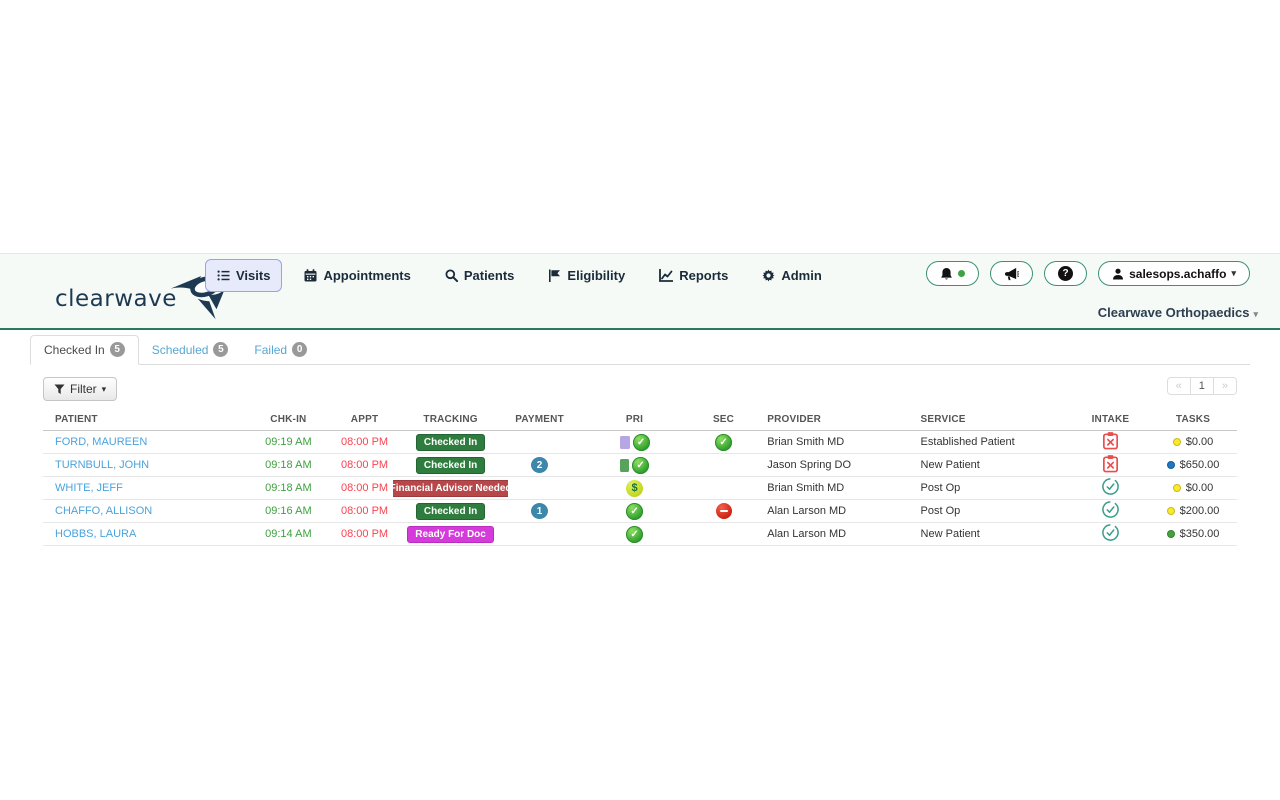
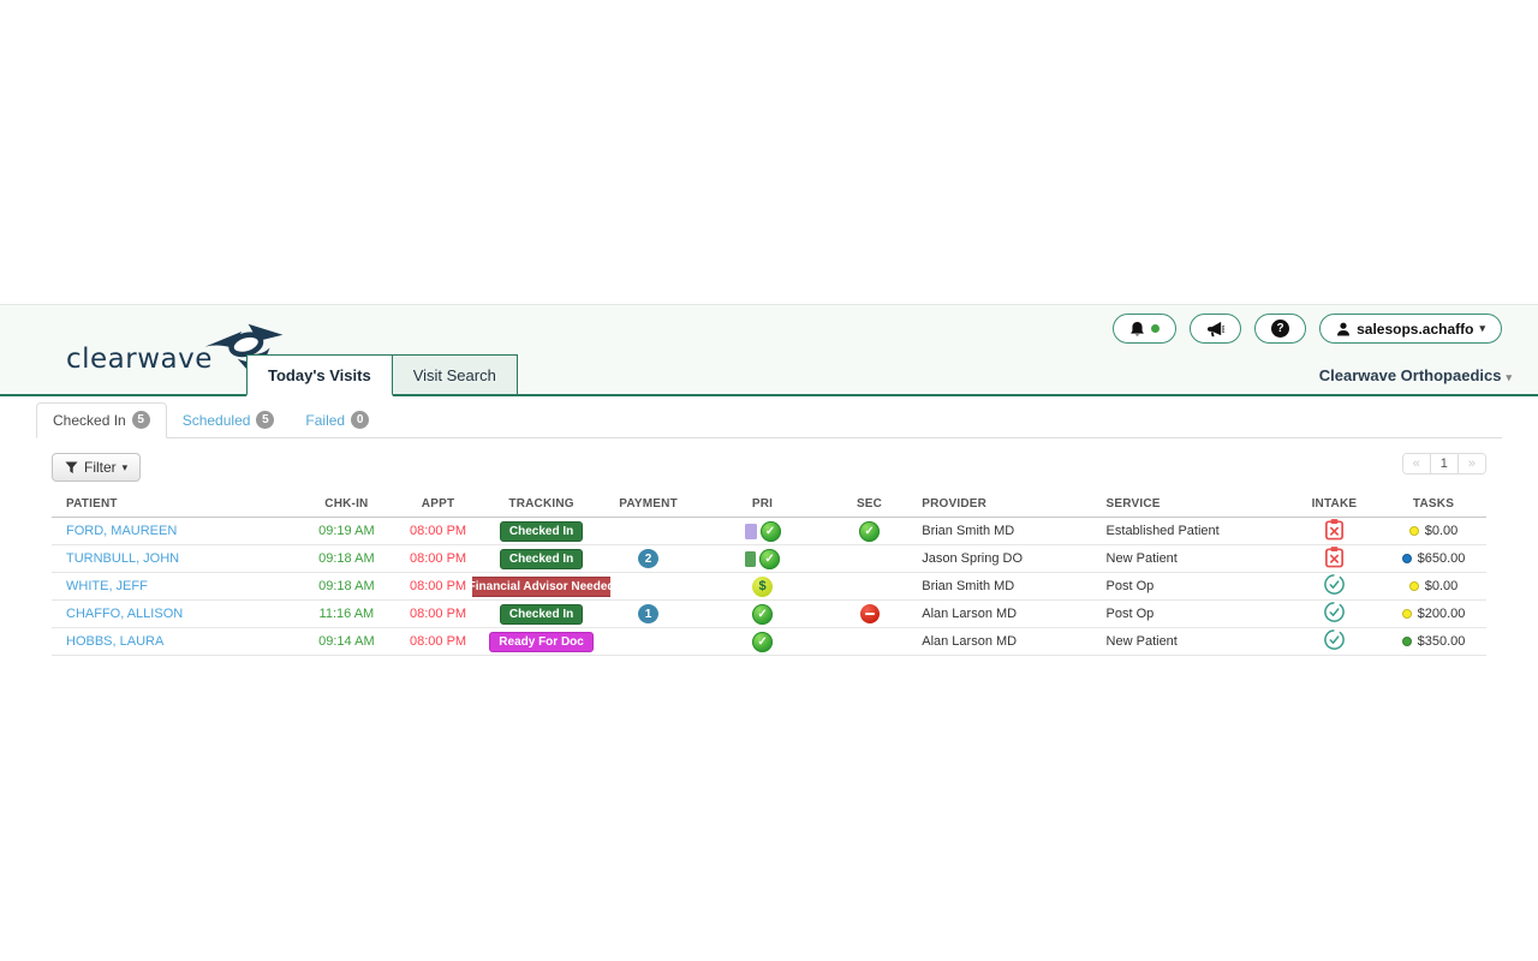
  clearwave
- Visits
- Appointments
- Patients
- Eligibility
- Reports
- Admin
  ?
  salesops.achaffo
  ▾
+ Today's Visits
+ Visit Search
  Clearwave Orthopaedics ▾
  Checked In
  5
  Scheduled
  5
  Failed
  0
  Filter
  ▾
  «
  1
  »
  PATIENT
  CHK-IN
  APPT
  TRACKING
  PAYMENT
  PRI
  SEC
  PROVIDER
  SERVICE
  INTAKE
  TASKS
  FORD, MAUREEN
  09:19 AM
  08:00 PM
  Checked In
  ✓
  ✓
  Brian Smith MD
  Established Patient
  $0.00
  TURNBULL, JOHN
  09:18 AM
  08:00 PM
  Checked In
  2
  ✓
  Jason Spring DO
  New Patient
  $650.00
  WHITE, JEFF
  09:18 AM
  08:00 PM
  Financial Advisor Neede
  $
  Brian Smith MD
  Post Op
  $0.00
  CHAFFO, ALLISON
- 09:16 AM
+ 11:16 AM
  08:00 PM
  Checked In
  1
  ✓
  Alan Larson MD
  Post Op
  $200.00
  HOBBS, LAURA
  09:14 AM
  08:00 PM
  Ready For Doc
  ✓
  Alan Larson MD
  New Patient
  $350.00
